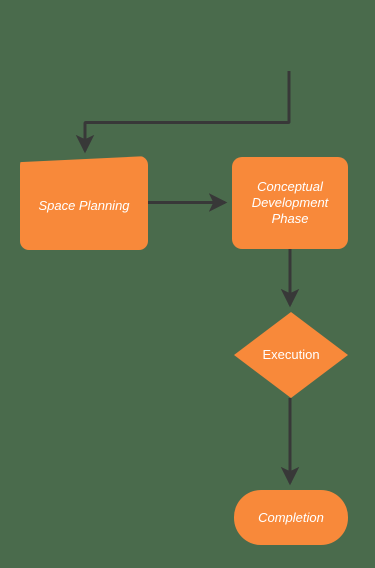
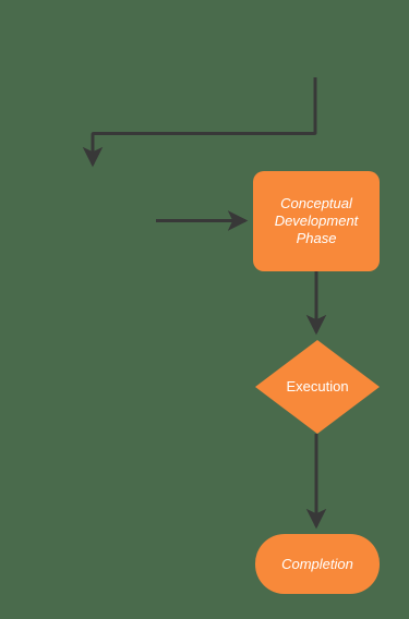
- Space Planning
  Conceptual
  Development
  Phase
  Execution
  Completion
